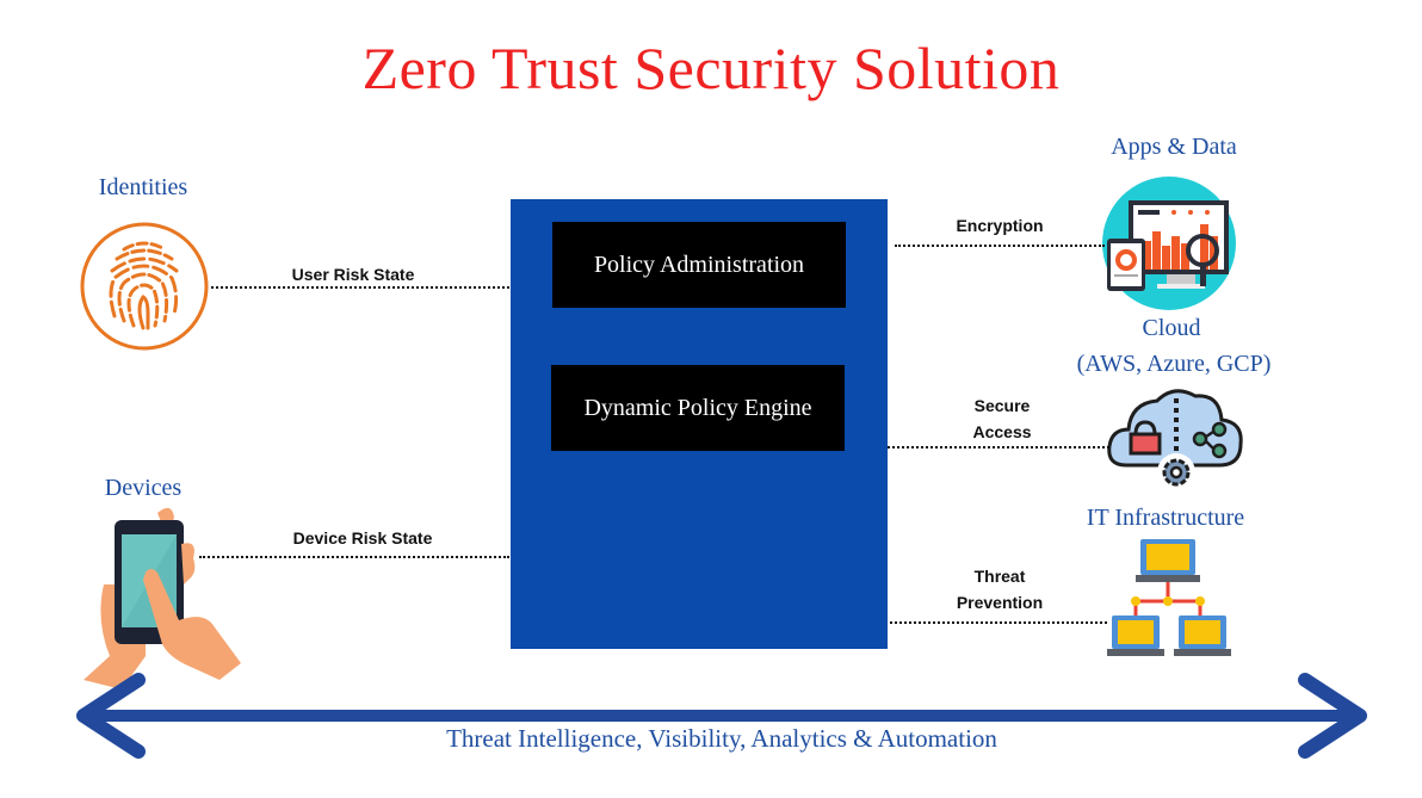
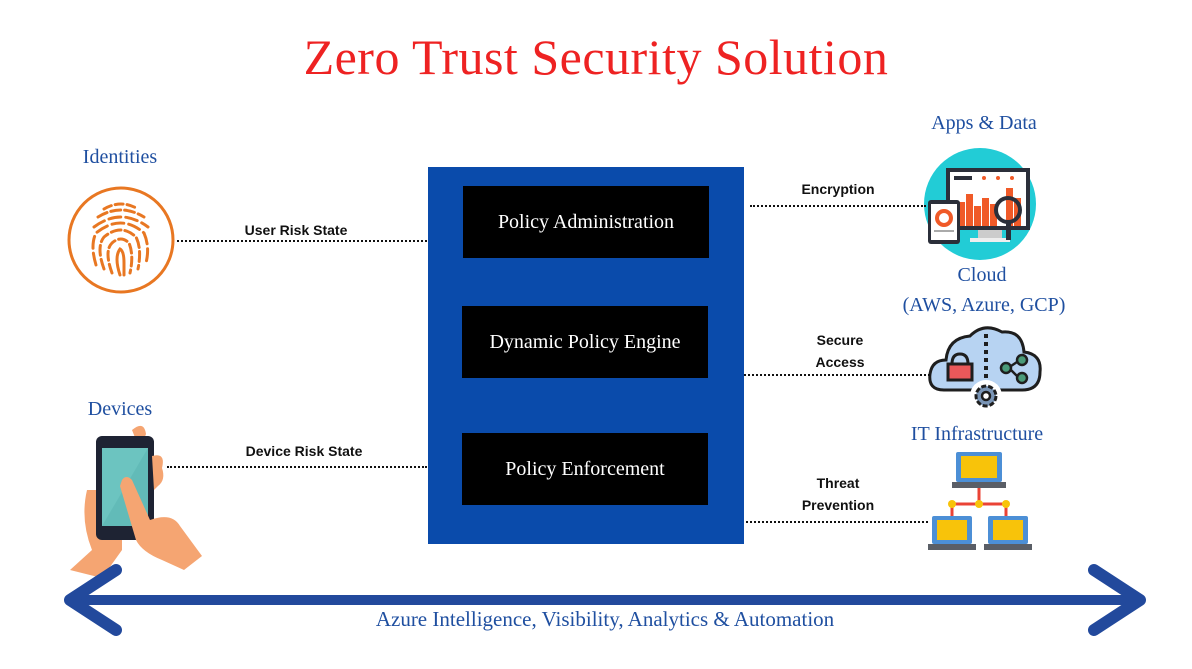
  Zero Trust Security Solution
  Identities
  User Risk State
  Devices
  Device Risk State
  Policy Administration
  Dynamic Policy Engine
+ Policy Enforcement
  Apps & Data
  Encryption
  Cloud
  (AWS, Azure, GCP)
  Secure
  Access
  IT Infrastructure
  Threat
  Prevention
- Threat Intelligence, Visibility, Analytics & Automation
+ Azure Intelligence, Visibility, Analytics & Automation
